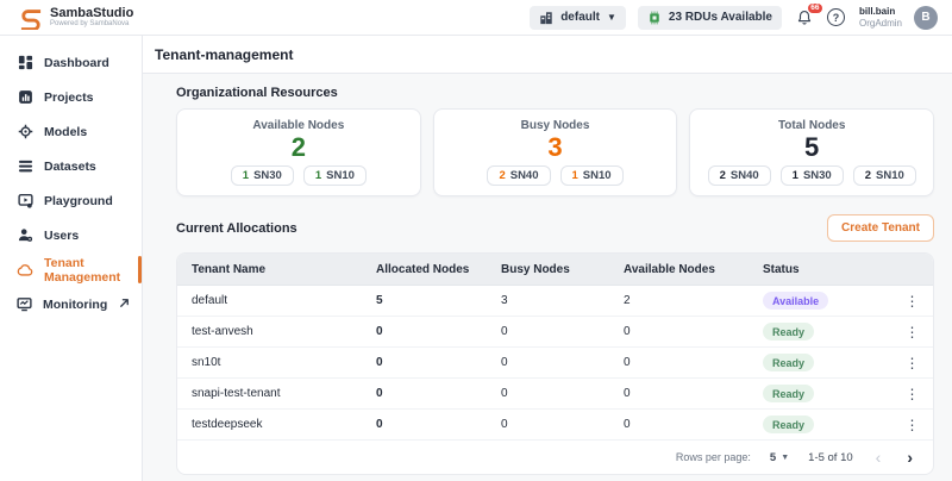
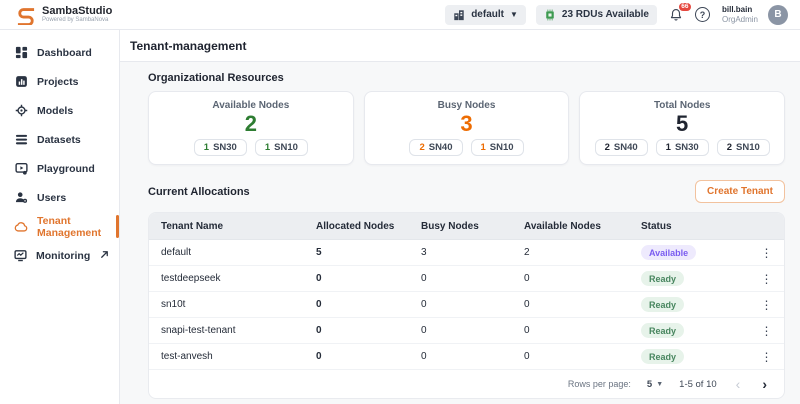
  SambaStudio
  default
  ▼
  23 RDUs Available
  ?
  bill.bain
  OrgAdmin
  B
  Dashboard
  Projects
  Models
  Datasets
  Playground
  Users
  Tenant Management
  Monitoring
  Tenant-management
  Organizational Resources
  Available Nodes
  2
  1
  SN30
  1
  SN10
  Busy Nodes
  3
  2
  SN40
  1
  SN10
  Total Nodes
  5
  2
  SN40
  1
  SN30
  2
  SN10
  Current Allocations
  Create Tenant
  Tenant Name
  Allocated Nodes
  Busy Nodes
  Available Nodes
  Status
  default
  5
  3
  2
  Available
  ⋮
- test-anvesh
+ testdeepseek
  0
  0
  0
  Ready
  ⋮
  sn10t
  0
  0
  0
  Ready
  ⋮
  snapi-test-tenant
  0
  0
  0
  Ready
  ⋮
- testdeepseek
+ test-anvesh
  0
  0
  0
  Ready
  ⋮
  Rows per page:
  5
  1-5 of 10
  ‹
  ›
